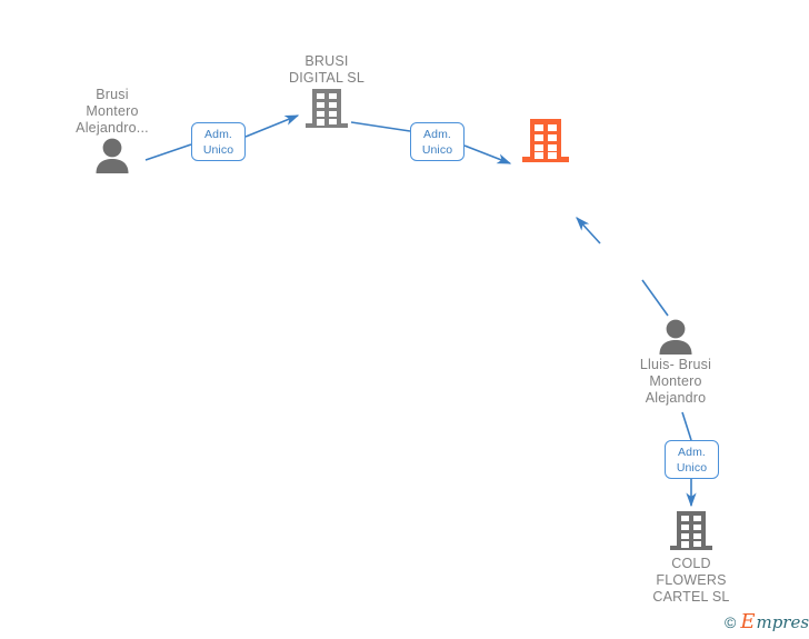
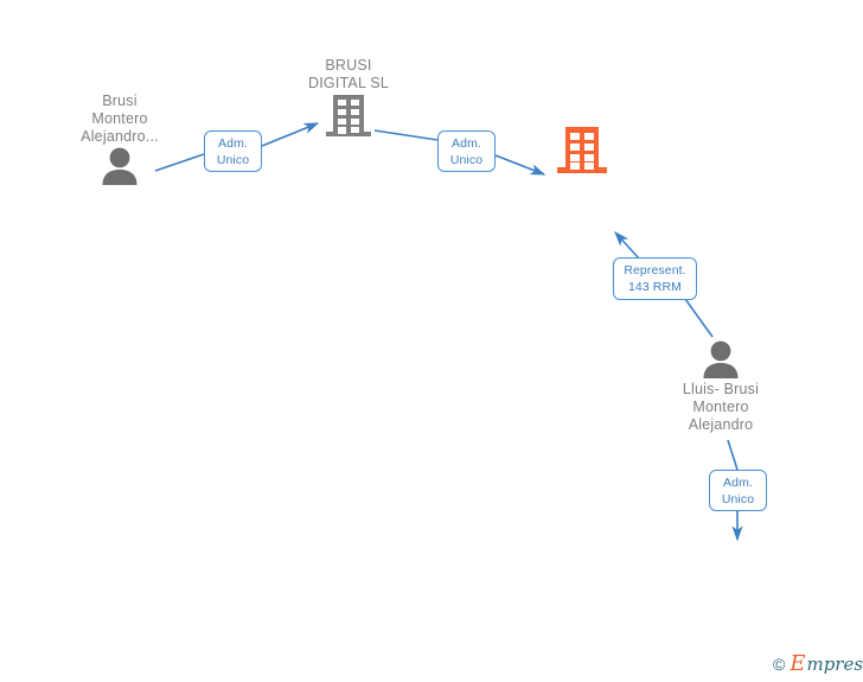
  Brusi
  Montero
  Alejandro...
  BRUSI
  DIGITAL SL
  Lluis- Brusi
  Montero
  Alejandro
- COLD
- FLOWERS
- CARTEL SL
  Adm.
  Unico
  Adm.
  Unico
+ Represent.
+ 143 RRM
  Adm.
  Unico
  ©
  E
  mpres
